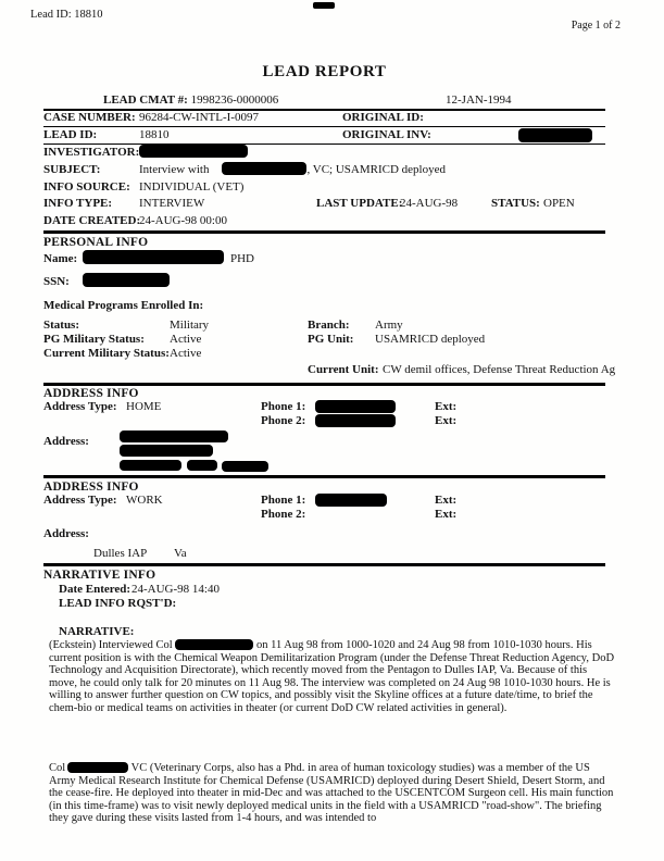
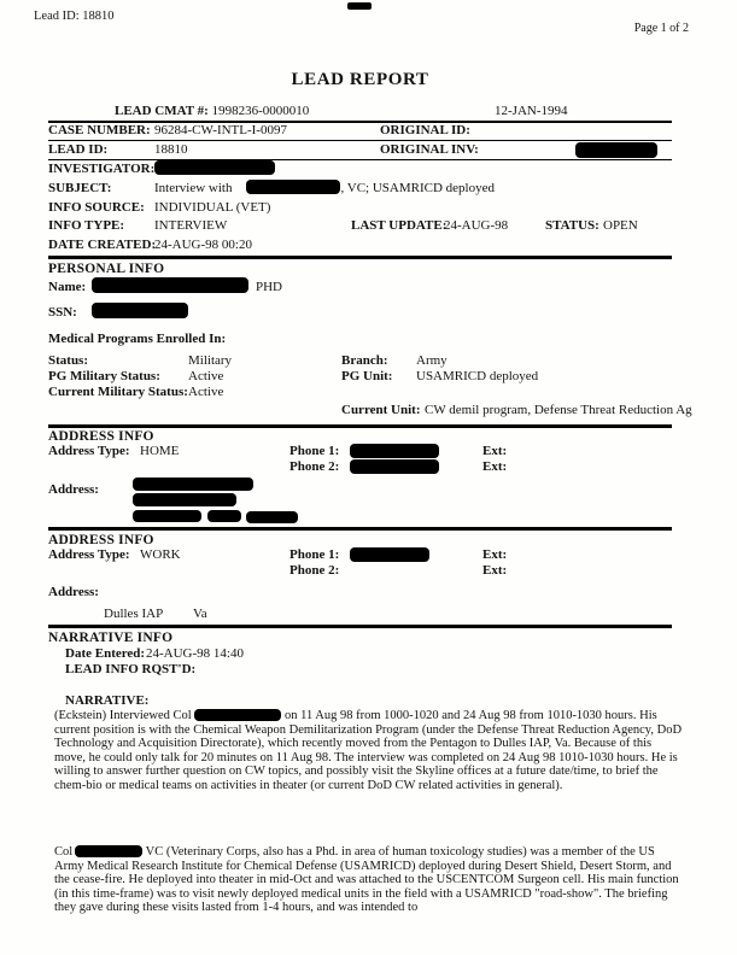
  Lead ID: 18810
  Page 1 of 2
  LEAD REPORT
- LEAD CMAT #: 1998236-0000006
+ LEAD CMAT #: 1998236-0000010
  12-JAN-1994
  CASE NUMBER: 96284-CW-INTL-I-0097
  ORIGINAL ID:
  LEAD ID: 18810
  ORIGINAL INV:
  INVESTIGATOR:
  SUBJECT: Interview with , VC; USAMRICD deployed
  INFO SOURCE: INDIVIDUAL (VET)
  INFO TYPE: INTERVIEW
  LAST UPDATE:
  24-AUG-98
  STATUS:
  OPEN
- DATE CREATED:24-AUG-98 00:00
+ DATE CREATED:24-AUG-98 00:20
  PERSONAL INFO
  Name: PHD
  SSN:
  Medical Programs Enrolled In:
  Status: Military
  Branch:
  Army
  PG Military Status: Active
  PG Unit:
  USAMRICD deployed
  Current Military Status:Active
  Current Unit:
- CW demil offices, Defense Threat Reduction Ag
+ CW demil program, Defense Threat Reduction Ag
  ADDRESS INFO
  Address Type: HOME
  Phone 1:
  Ext:
  Phone 2:
  Ext:
  Address:
  ADDRESS INFO
  Address Type: WORK
  Phone 1:
  Ext:
  Phone 2:
  Ext:
  Address:
  Dulles IAP
  Va
  NARRATIVE INFO
  Date Entered:24-AUG-98 14:40
  LEAD INFO RQST'D:
  NARRATIVE:
  (Eckstein) Interviewed Col on 11 Aug 98 from 1000-1020 and 24 Aug 98 from 1010-1030 hours. His current position is with the Chemical Weapon Demilitarization Program (under the Defense Threat Reduction Agency, DoD Technology and Acquisition Directorate), which recently moved from the Pentagon to Dulles IAP, Va. Because of this move, he could only talk for 20 minutes on 11 Aug 98. The interview was completed on 24 Aug 98 1010-1030 hours. He is willing to answer further question on CW topics, and possibly visit the Skyline offices at a future date/time, to brief the chem-bio or medical teams on activities in theater (or current DoD CW related activities in general).
- Col VC (Veterinary Corps, also has a Phd. in area of human toxicology studies) was a member of the US Army Medical Research Institute for Chemical Defense (USAMRICD) deployed during Desert Shield, Desert Storm, and the cease-fire. He deployed into theater in mid-Dec and was attached to the USCENTCOM Surgeon cell. His main function (in this time-frame) was to visit newly deployed medical units in the field with a USAMRICD "road-show". The briefing they gave during these visits lasted from 1-4 hours, and was intended to
+ Col VC (Veterinary Corps, also has a Phd. in area of human toxicology studies) was a member of the US Army Medical Research Institute for Chemical Defense (USAMRICD) deployed during Desert Shield, Desert Storm, and the cease-fire. He deployed into theater in mid-Oct and was attached to the USCENTCOM Surgeon cell. His main function (in this time-frame) was to visit newly deployed medical units in the field with a USAMRICD "road-show". The briefing they gave during these visits lasted from 1-4 hours, and was intended to
